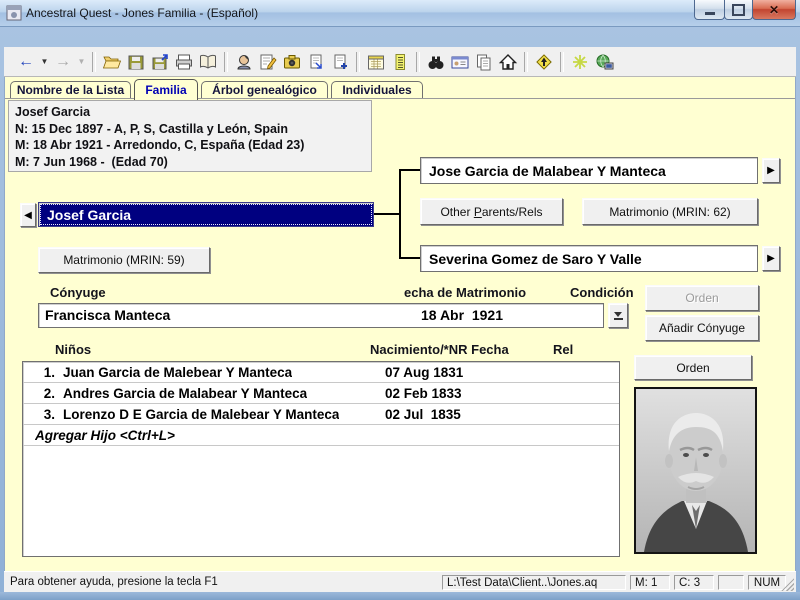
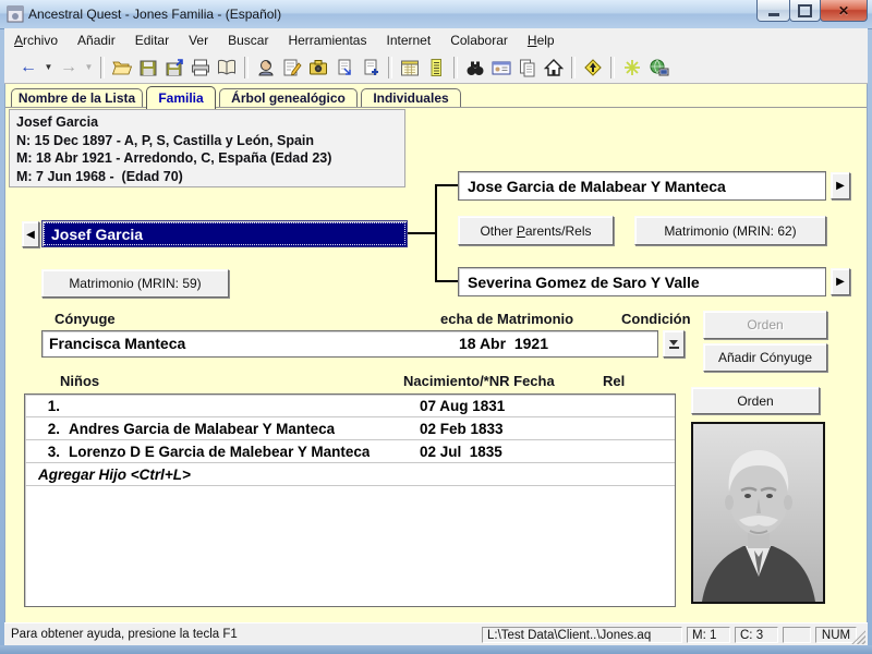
  Ancestral Quest - Jones Familia - (Español)
  ✕
+ Archivo
+ Añadir
+ Editar
+ Ver
+ Buscar
+ Herramientas
+ Internet
+ Colaborar
+ Help
  ←
  ▼
  →
  ▼
  Nombre de la Lista
  Familia
  Árbol genealógico
  Individuales
  Josef Garcia
  N: 15 Dec 1897 - A, P, S, Castilla y León, Spain
  M: 18 Abr 1921 - Arredondo, C, España (Edad 23)
  M: 7 Jun 1968 - (Edad 70)
  Jose Garcia de Malabear Y Manteca
  ▶
  Other
  P
  arents/Rels
  Matrimonio (MRIN: 62)
  ◀
  Josef Garcia
  Matrimonio (MRIN: 59)
  Severina Gomez de Saro Y Valle
  ▶
  Cónyuge
  echa de Matrimonio
  Condición
  Francisca Manteca
  18 Abr 1921
  Orden
  Añadir Cónyuge
  Niños
  Nacimiento/*NR Fecha
  Rel
  1.
- Juan Garcia de Malebear Y Manteca
  07 Aug 1831
  2.
  Andres Garcia de Malabear Y Manteca
  02 Feb 1833
  3.
  Lorenzo D E Garcia de Malebear Y Manteca
  02 Jul 1835
  Agregar Hijo <Ctrl+L>
  Orden
  Para obtener ayuda, presione la tecla F1
  L:\Test Data\Client..\Jones.aq
  M: 1
  C: 3
  NUM
